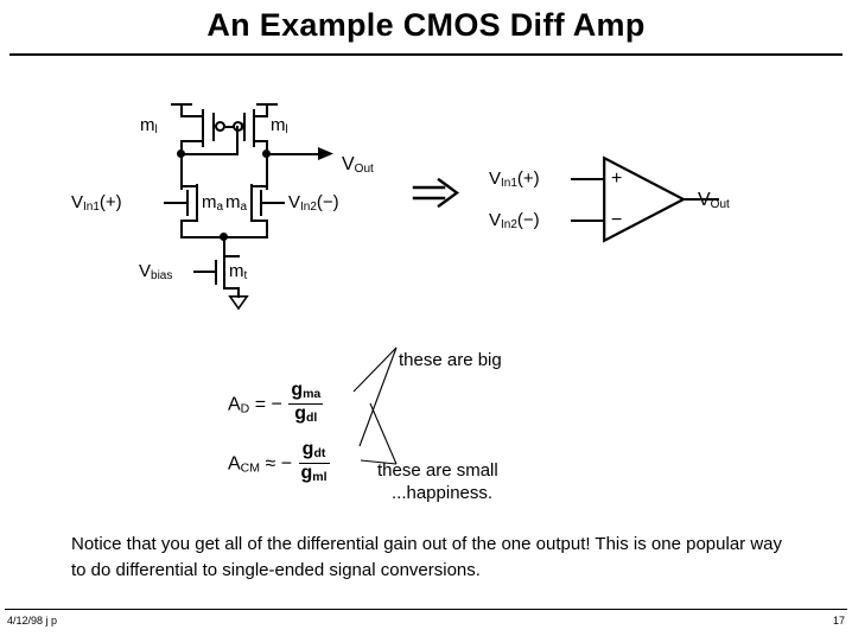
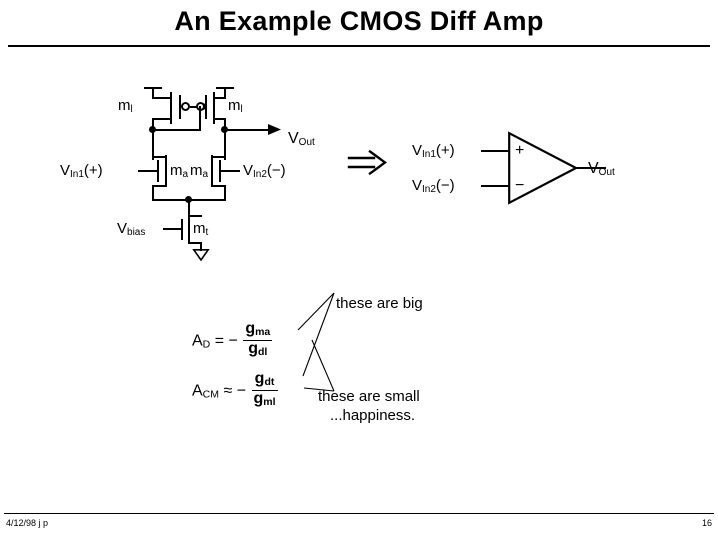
  An Example CMOS Diff Amp
  ml
  ml
  VOut
  ma
  VIn1(+)
  ma
  VIn2(−)
  mt
  Vbias
  VIn1(+)
  VIn2(−)
  +
  −
  VOut
  AD = −
  gma
  gdl
  ACM ≈ −
  gdt
  gml
  these are big
  these are small
  ...happiness.
- Notice that you get all of the differential gain out of the one output! This is one popular way to do differential to single-ended signal conversions.
  4/12/98 j p
- 17
+ 16
